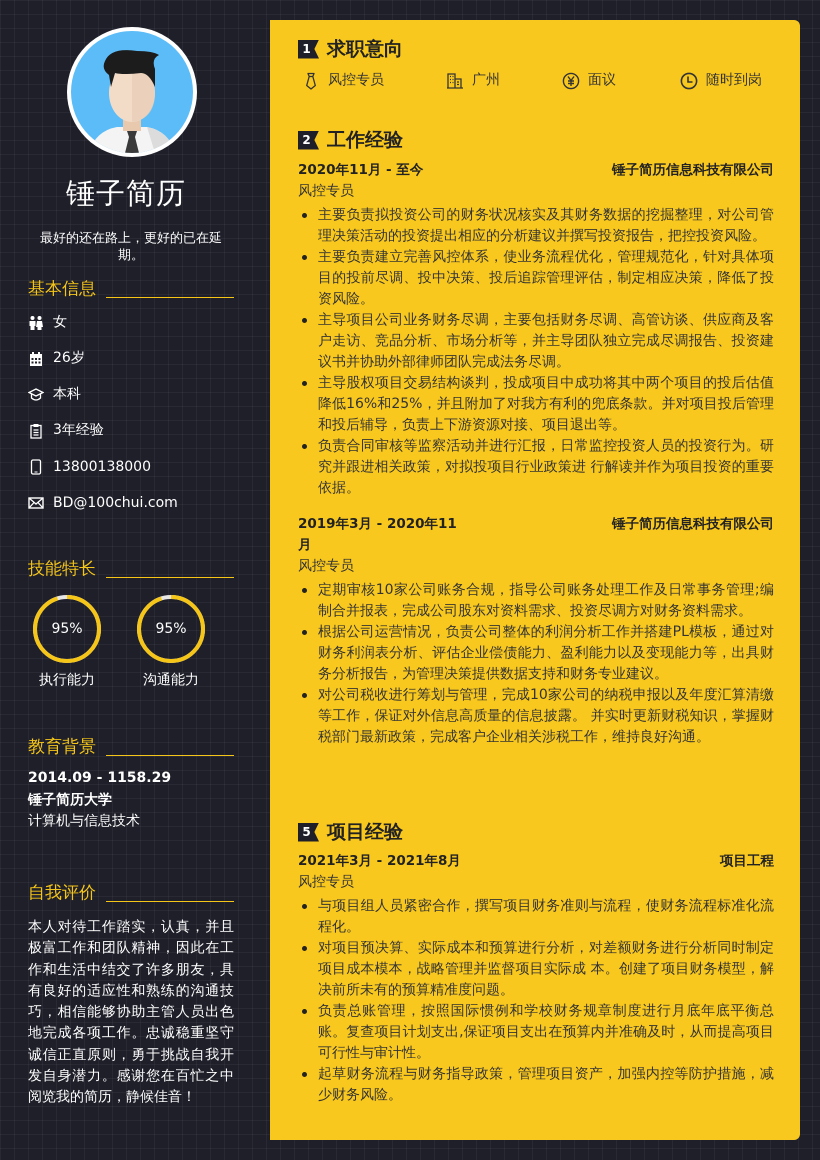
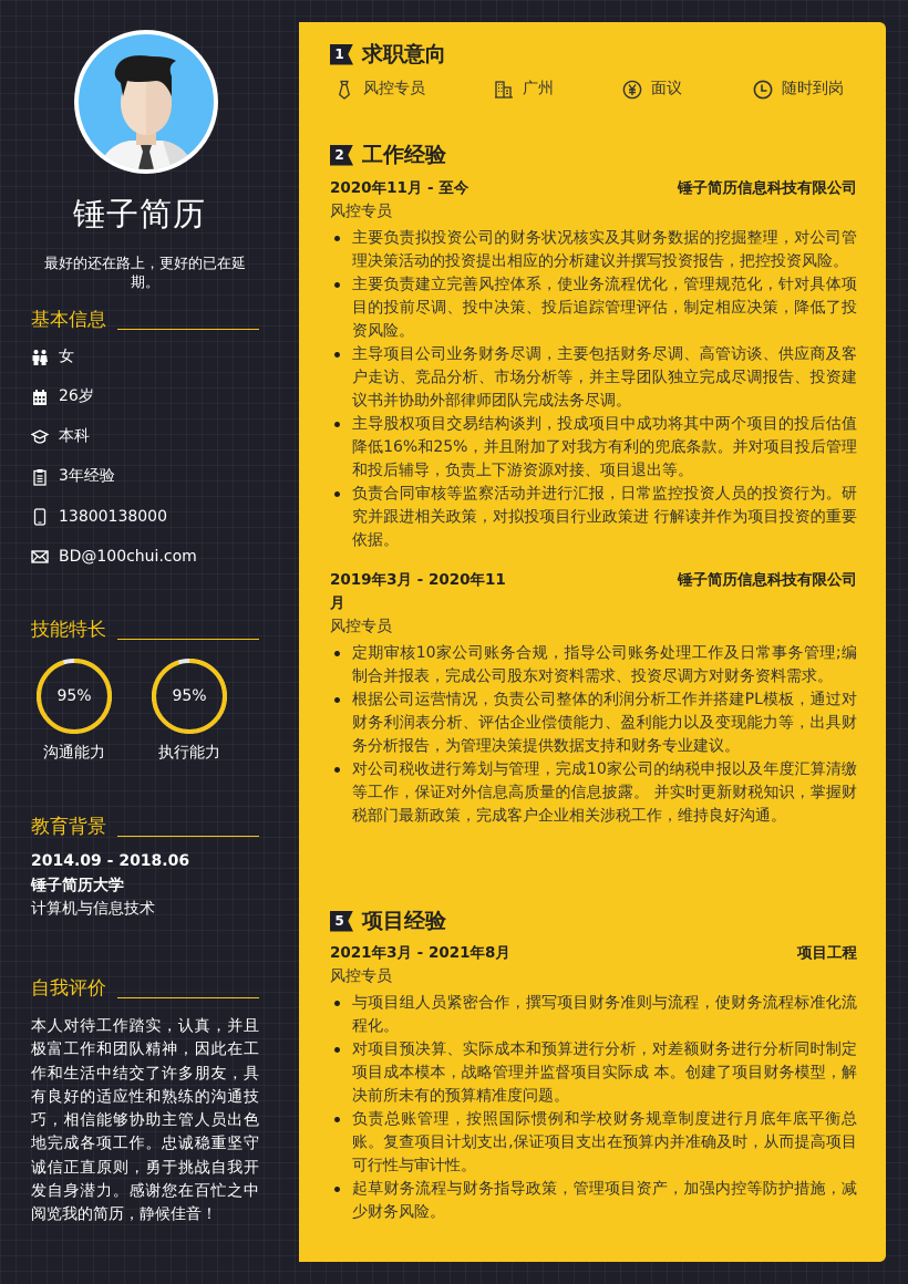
  锤子简历
  最好的还在路上，更好的已在延期。
  基本信息
  女
  26岁
  本科
  3年经验
  13800138000
  BD@100chui.com
  技能特长
  95%
- 执行能力
+ 沟通能力
  95%
- 沟通能力
+ 执行能力
  教育背景
- 2014.09 - 1158.29
+ 2014.09 - 2018.06
  锤子简历大学
  计算机与信息技术
  自我评价
  本人对待工作踏实，认真，并且极富工作和团队精神，因此在工作和生活中结交了许多朋友，具有良好的适应性和熟练的沟通技巧，相信能够协助主管人员出色地完成各项工作。忠诚稳重坚守诚信正直原则，勇于挑战自我开发自身潜力。感谢您在百忙之中阅览我的简历，静候佳音！
  1
  求职意向
  风控专员
  广州
  面议
  随时到岗
  2
  工作经验
  2020年11月 - 至今
  锤子简历信息科技有限公司
  风控专员
  主要负责拟投资公司的财务状况核实及其财务数据的挖掘整理，对公司管理决策活动的投资提出相应的分析建议并撰写投资报告，把控投资风险。
  主要负责建立完善风控体系，使业务流程优化，管理规范化，针对具体项目的投前尽调、投中决策、投后追踪管理评估，制定相应决策，降低了投资风险。
  主导项目公司业务财务尽调，主要包括财务尽调、高管访谈、供应商及客户走访、竞品分析、市场分析等，并主导团队独立完成尽调报告、投资建议书并协助外部律师团队完成法务尽调。
  主导股权项目交易结构谈判，投成项目中成功将其中两个项目的投后估值降低16%和25%，并且附加了对我方有利的兜底条款。并对项目投后管理和投后辅导，负责上下游资源对接、项目退出等。
  负责合同审核等监察活动并进行汇报，日常监控投资人员的投资行为。研究并跟进相关政策，对拟投项目行业政策进 行解读并作为项目投资的重要依据。
  2019年3月 - 2020年11月
  锤子简历信息科技有限公司
  风控专员
  定期审核10家公司账务合规，指导公司账务处理工作及日常事务管理;编制合并报表，完成公司股东对资料需求、投资尽调方对财务资料需求。
  根据公司运营情况，负责公司整体的利润分析工作并搭建PL模板，通过对财务利润表分析、评估企业偿债能力、盈利能力以及变现能力等，出具财务分析报告，为管理决策提供数据支持和财务专业建议。
  对公司税收进行筹划与管理，完成10家公司的纳税申报以及年度汇算清缴等工作，保证对外信息高质量的信息披露。 并实时更新财税知识，掌握财税部门最新政策，完成客户企业相关涉税工作，维持良好沟通。
  5
  项目经验
  2021年3月 - 2021年8月
  项目工程
  风控专员
  与项目组人员紧密合作，撰写项目财务准则与流程，使财务流程标准化流程化。
  对项目预决算、实际成本和预算进行分析，对差额财务进行分析同时制定项目成本模本，战略管理并监督项目实际成 本。创建了项目财务模型，解决前所未有的预算精准度问题。
  负责总账管理，按照国际惯例和学校财务规章制度进行月底年底平衡总账。复查项目计划支出,保证项目支出在预算内并准确及时，从而提高项目可行性与审计性。
  起草财务流程与财务指导政策，管理项目资产，加强内控等防护措施，减少财务风险。
